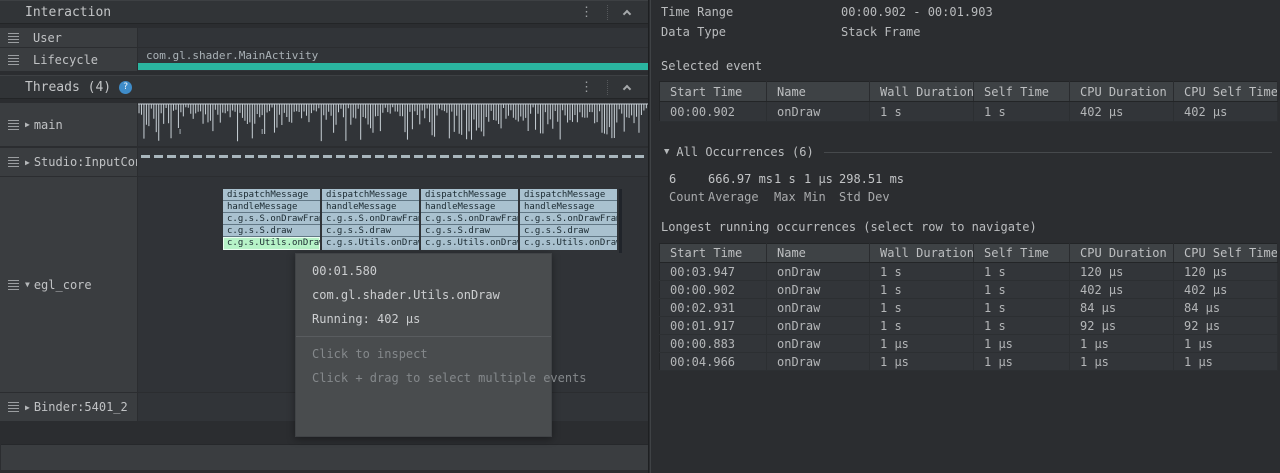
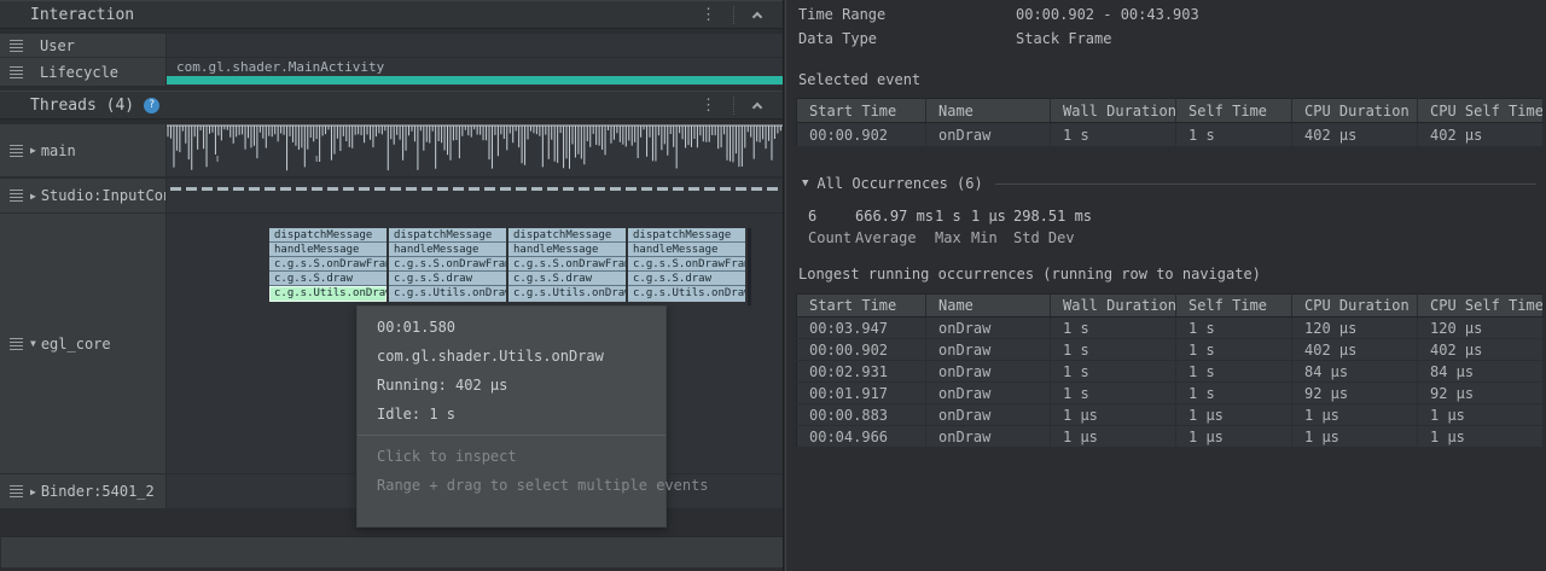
  Interaction
  ⋮
  User
  Lifecycle
  com.gl.shader.MainActivity
  Threads (4)
  ?
  ⋮
  ▶
  main
  ▶
  Studio:InputCo
  ▼
  egl_core
  dispatchMessage
  handleMessage
  c.g.s.S.onDrawFra
  c.g.s.S.draw
  c.g.s.Utils.onDra
  dispatchMessage
  handleMessage
  c.g.s.S.onDrawFra
  c.g.s.S.draw
  c.g.s.Utils.onDra
  dispatchMessage
  handleMessage
  c.g.s.S.onDrawFra
  c.g.s.S.draw
  c.g.s.Utils.onDra
  dispatchMessage
  handleMessage
  c.g.s.S.onDrawFra
  c.g.s.S.draw
  c.g.s.Utils.onDra
  ▶
  Binder:5401_2
  00:01.580
  com.gl.shader.Utils.onDraw
  Running: 402 µs
+ Idle: 1 s
  Click to inspect
- Click + drag to select multiple events
+ Range + drag to select multiple events
  Time Range
- 00:00.902 - 00:01.903
+ 00:00.902 - 00:43.903
  Data Type
  Stack Frame
  Selected event
  Start Time	Name	Wall Duration	Self Time	CPU Duration	CPU Self Time
  00:00.902	onDraw	1 s	1 s	402 µs	402 µs
  ▼
  All Occurrences (6)
  6
  Count
  666.97 ms
  Average
  1 s
  Max
  1 µs
  Min
  298.51 ms
  Std Dev
- Longest running occurrences (select row to navigate)
+ Longest running occurrences (running row to navigate)
  Start Time	Name	Wall Duration	Self Time	CPU Duration	CPU Self Time
  00:03.947	onDraw	1 s	1 s	120 µs	120 µs
  00:00.902	onDraw	1 s	1 s	402 µs	402 µs
  00:02.931	onDraw	1 s	1 s	84 µs	84 µs
  00:01.917	onDraw	1 s	1 s	92 µs	92 µs
  00:00.883	onDraw	1 µs	1 µs	1 µs	1 µs
  00:04.966	onDraw	1 µs	1 µs	1 µs	1 µs
